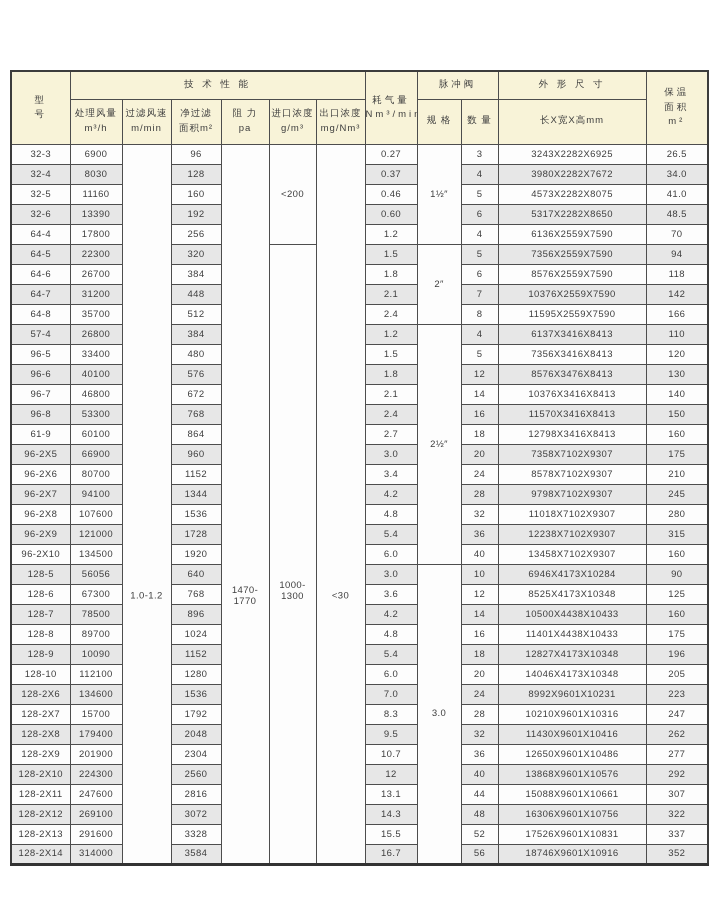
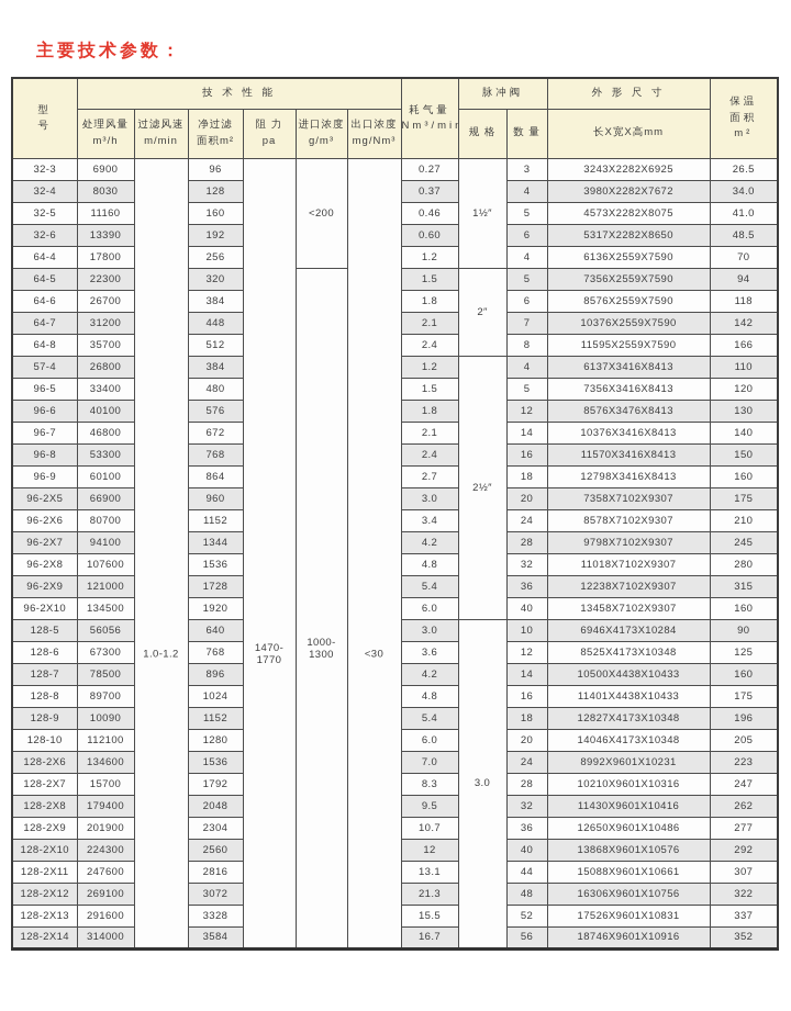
+ 主要技术参数：
  型 号	技 术 性 能	耗气量 Nm³/mi	脉冲阀	外 形 尺 寸	保温 面积 m²
  处理风量 m³/h	过滤风速 m/min	净过滤 面积m²	阻 力 pa	进口浓度 g/m³	出口浓度 mg/Nm³	规 格	数 量	长X宽X高mm
  32-3	6900	1.0-1.2	96	1470-1770	<200	<30	0.27	1½″	3	3243X2282X6925	26.5
  32-4	8030	128	0.37	4	3980X2282X7672	34.0
  32-5	11160	160	0.46	5	4573X2282X8075	41.0
  32-6	13390	192	0.60	6	5317X2282X8650	48.5
  64-4	17800	256	1.2	4	6136X2559X7590	70
  64-5	22300	320	1000-1300	1.5	2″	5	7356X2559X7590	94
  64-6	26700	384	1.8	6	8576X2559X7590	118
  64-7	31200	448	2.1	7	10376X2559X7590	142
  64-8	35700	512	2.4	8	11595X2559X7590	166
  57-4	26800	384	1.2	2½″	4	6137X3416X8413	110
  96-5	33400	480	1.5	5	7356X3416X8413	120
  96-6	40100	576	1.8	12	8576X3476X8413	130
  96-7	46800	672	2.1	14	10376X3416X8413	140
  96-8	53300	768	2.4	16	11570X3416X8413	150
- 61-9	60100	864	2.7	18	12798X3416X8413	160
+ 96-9	60100	864	2.7	18	12798X3416X8413	160
  96-2X5	66900	960	3.0	20	7358X7102X9307	175
  96-2X6	80700	1152	3.4	24	8578X7102X9307	210
  96-2X7	94100	1344	4.2	28	9798X7102X9307	245
  96-2X8	107600	1536	4.8	32	11018X7102X9307	280
  96-2X9	121000	1728	5.4	36	12238X7102X9307	315
  96-2X10	134500	1920	6.0	40	13458X7102X9307	160
  128-5	56056	640	3.0	3.0	10	6946X4173X10284	90
  128-6	67300	768	3.6	12	8525X4173X10348	125
  128-7	78500	896	4.2	14	10500X4438X10433	160
  128-8	89700	1024	4.8	16	11401X4438X10433	175
  128-9	10090	1152	5.4	18	12827X4173X10348	196
  128-10	112100	1280	6.0	20	14046X4173X10348	205
  128-2X6	134600	1536	7.0	24	8992X9601X10231	223
  128-2X7	15700	1792	8.3	28	10210X9601X10316	247
  128-2X8	179400	2048	9.5	32	11430X9601X10416	262
  128-2X9	201900	2304	10.7	36	12650X9601X10486	277
  128-2X10	224300	2560	12	40	13868X9601X10576	292
  128-2X11	247600	2816	13.1	44	15088X9601X10661	307
- 128-2X12	269100	3072	14.3	48	16306X9601X10756	322
+ 128-2X12	269100	3072	21.3	48	16306X9601X10756	322
  128-2X13	291600	3328	15.5	52	17526X9601X10831	337
  128-2X14	314000	3584	16.7	56	18746X9601X10916	352
